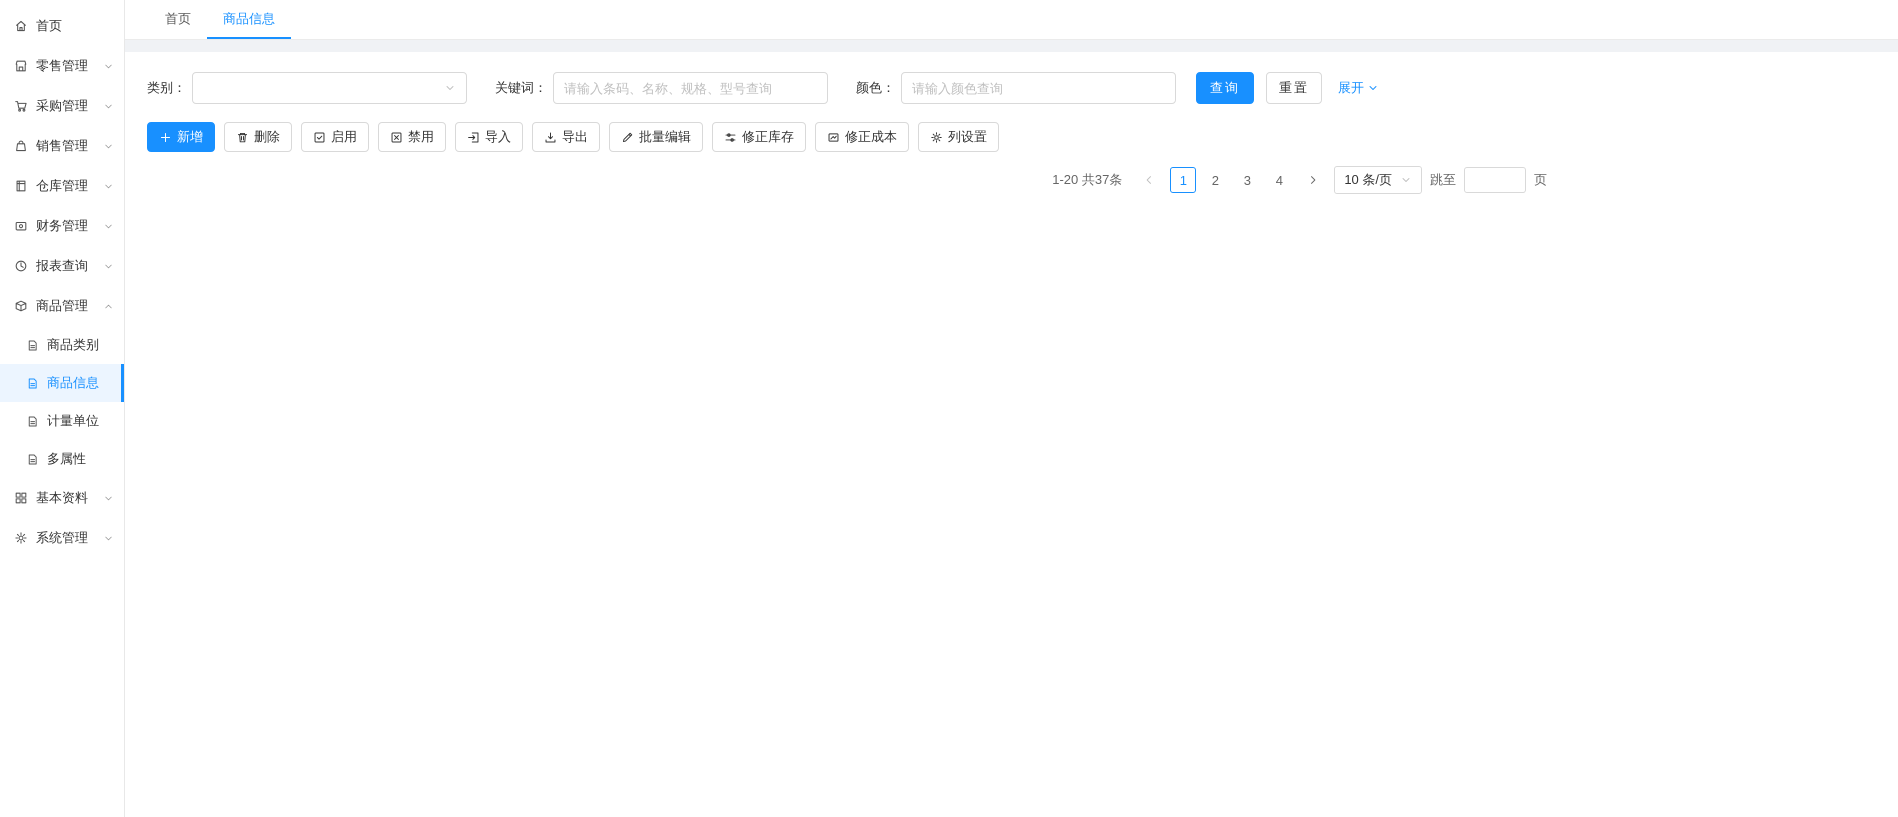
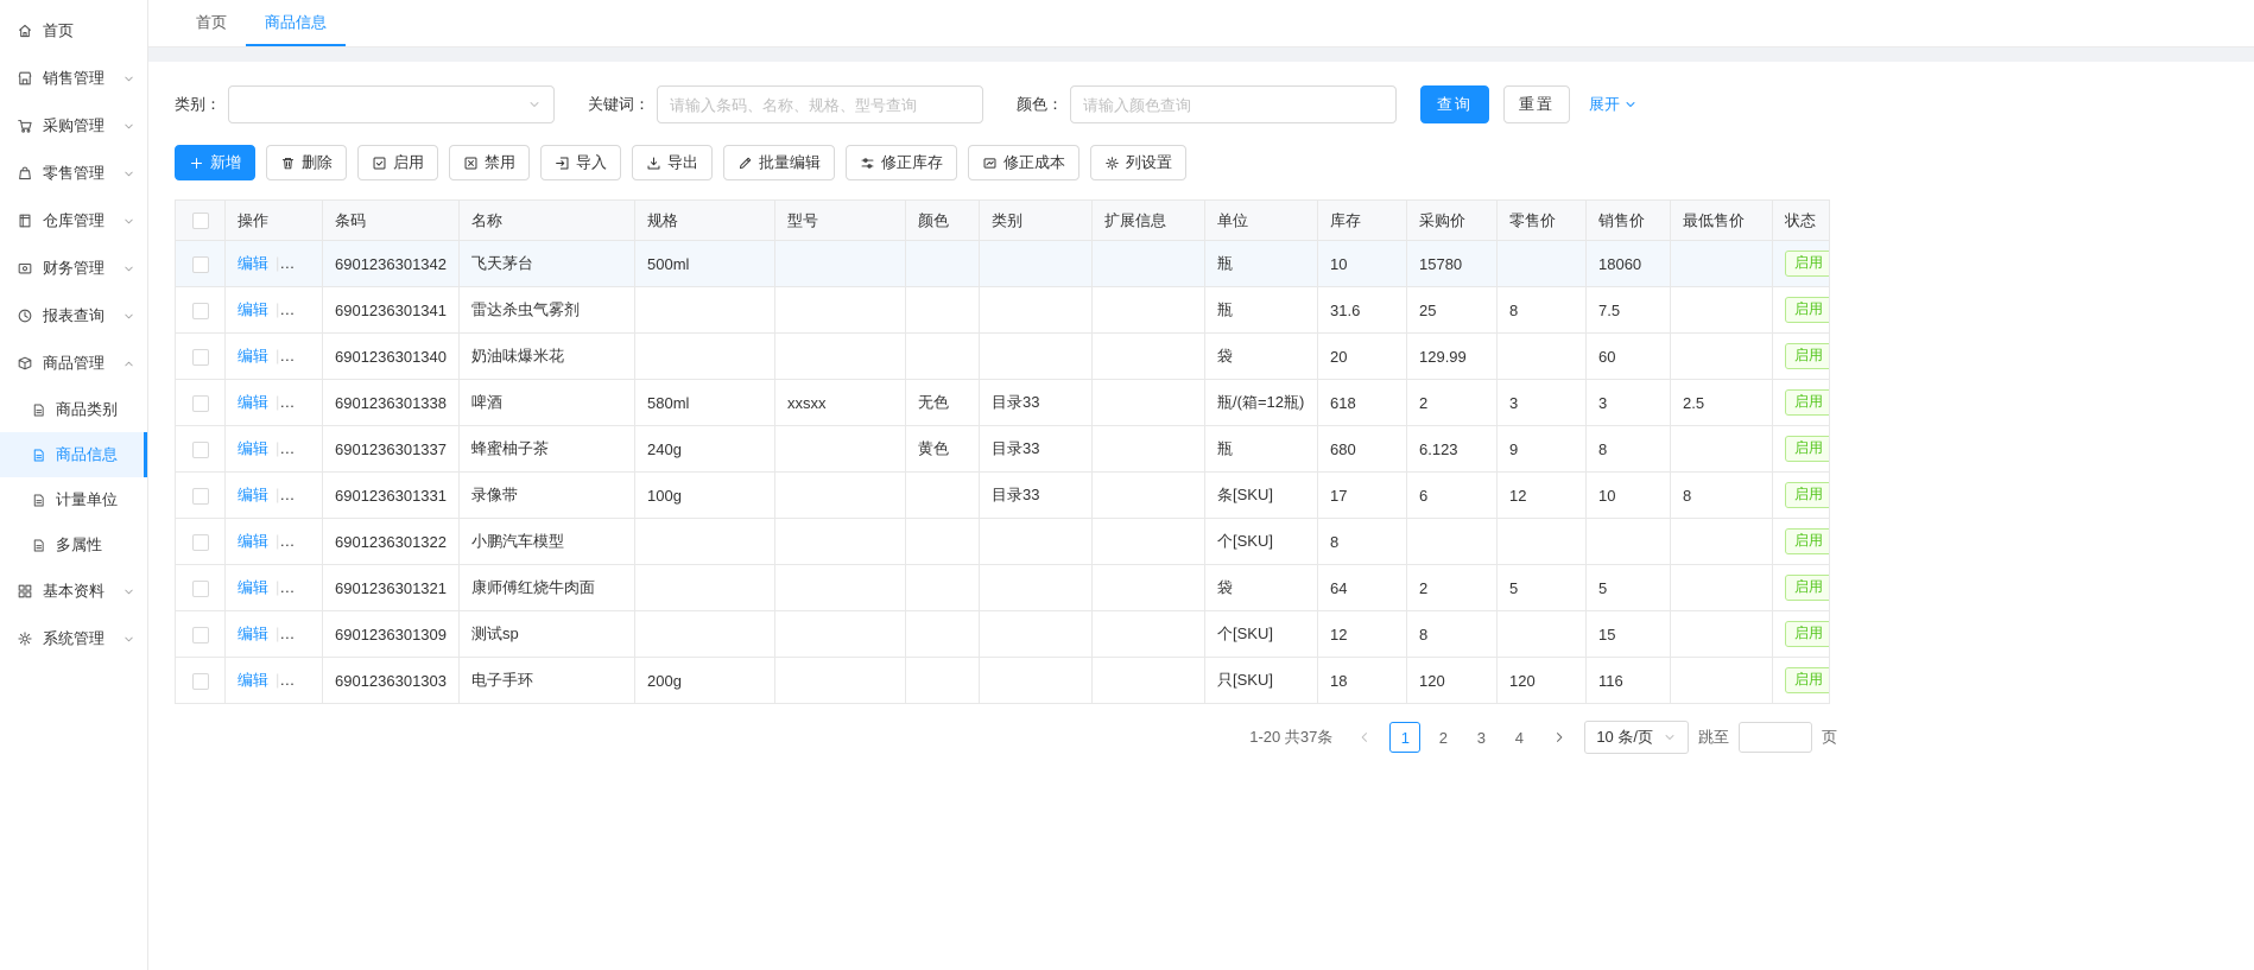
  首页
- 零售管理
+ 销售管理
  采购管理
- 销售管理
+ 零售管理
  仓库管理
  财务管理
  报表查询
  商品管理
  商品类别
  商品信息
  计量单位
  多属性
  基本资料
  系统管理
  首页
  商品信息
  类别：
  关键词：
  请输入条码、名称、规格、型号查询
  颜色：
  请输入颜色查询
  查询
  重置
  展开
  新增
  删除
  启用
  禁用
  导入
  导出
  批量编辑
  修正库存
  修正成本
  列设置
+ 	操作	条码	名称	规格	型号	颜色	类别	扩展信息	单位	库存	采购价	零售价	销售价	最低售价	状态
+ 	编辑 | 删除	6901236301342	飞天茅台	500ml					瓶	10	15780		18060		启用
+ 	编辑 | 删除	6901236301341	雷达杀虫气雾剂						瓶	31.6	25	8	7.5		启用
+ 	编辑 | 删除	6901236301340	奶油味爆米花						袋	20	129.99		60		启用
+ 	编辑 | 删除	6901236301338	啤酒	580ml	xxsxx	无色	目录33		瓶/(箱=12瓶)	618	2	3	3	2.5	启用
+ 	编辑 | 删除	6901236301337	蜂蜜柚子茶	240g		黄色	目录33		瓶	680	6.123	9	8		启用
+ 	编辑 | 删除	6901236301331	录像带	100g			目录33		条[SKU]	17	6	12	10	8	启用
+ 	编辑 | 删除	6901236301322	小鹏汽车模型						个[SKU]	8					启用
+ 	编辑 | 删除	6901236301321	康师傅红烧牛肉面						袋	64	2	5	5		启用
+ 	编辑 | 删除	6901236301309	测试sp						个[SKU]	12	8		15		启用
+ 	编辑 | 删除	6901236301303	电子手环	200g					只[SKU]	18	120	120	116		启用
  1-20 共37条
  1
  2
  3
  4
  10 条/页
  跳至
  页
